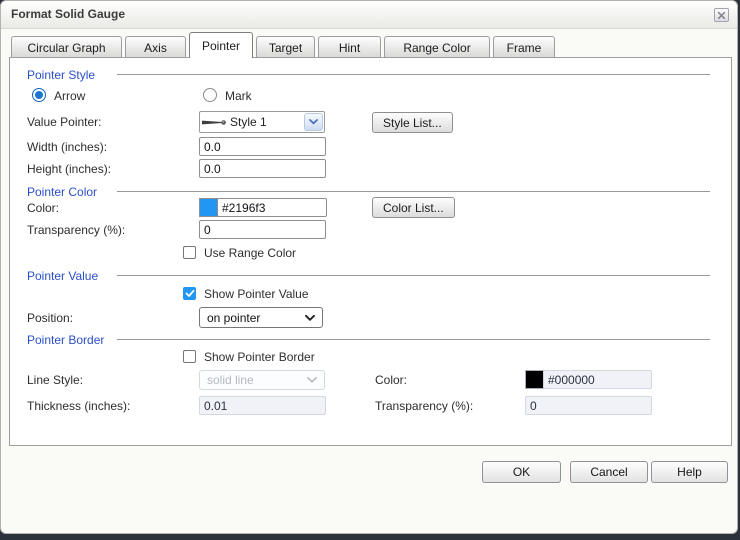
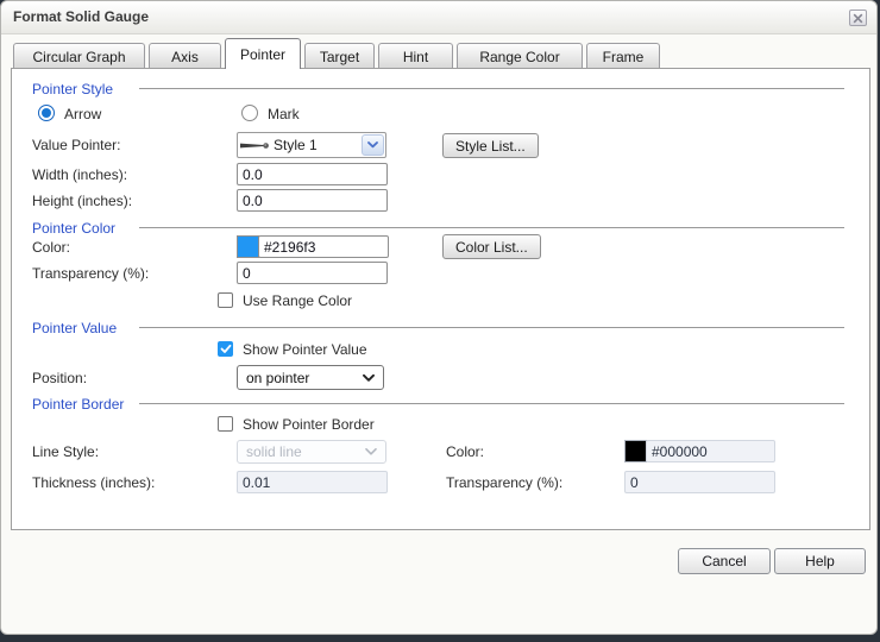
  Format Solid Gauge
  Circular Graph
  Axis
  Pointer
  Target
  Hint
  Range Color
  Frame
  Pointer Style
  Arrow
  Mark
  Value Pointer:
  Style 1
  Style List...
  Width (inches):
  0.0
  Height (inches):
  0.0
  Pointer Color
  Color:
  #2196f3
  Color List...
  Transparency (%):
  0
  Use Range Color
  Pointer Value
  Show Pointer Value
  Position:
  on pointer
  Pointer Border
  Show Pointer Border
  Line Style:
  solid line
  Color:
  #000000
  Thickness (inches):
  0.01
  Transparency (%):
  0
- OK
  Cancel
  Help
